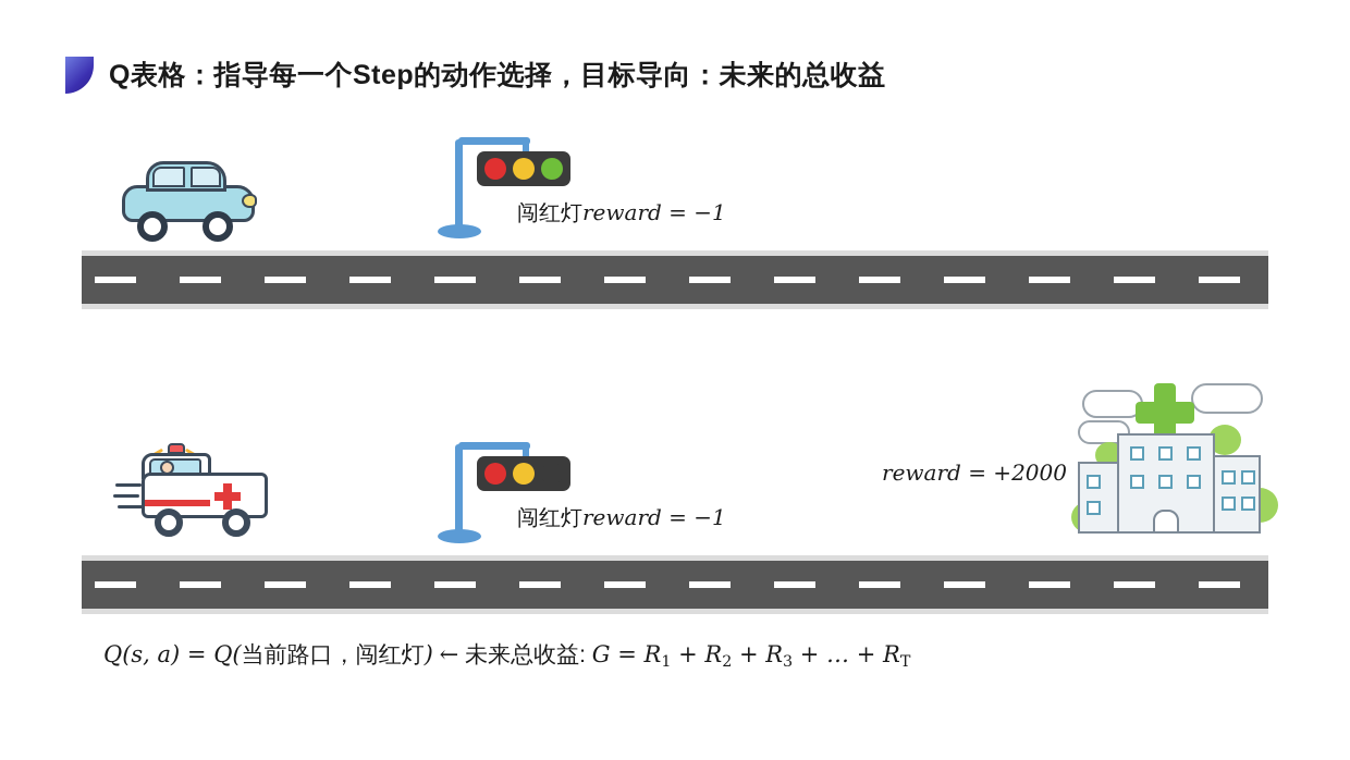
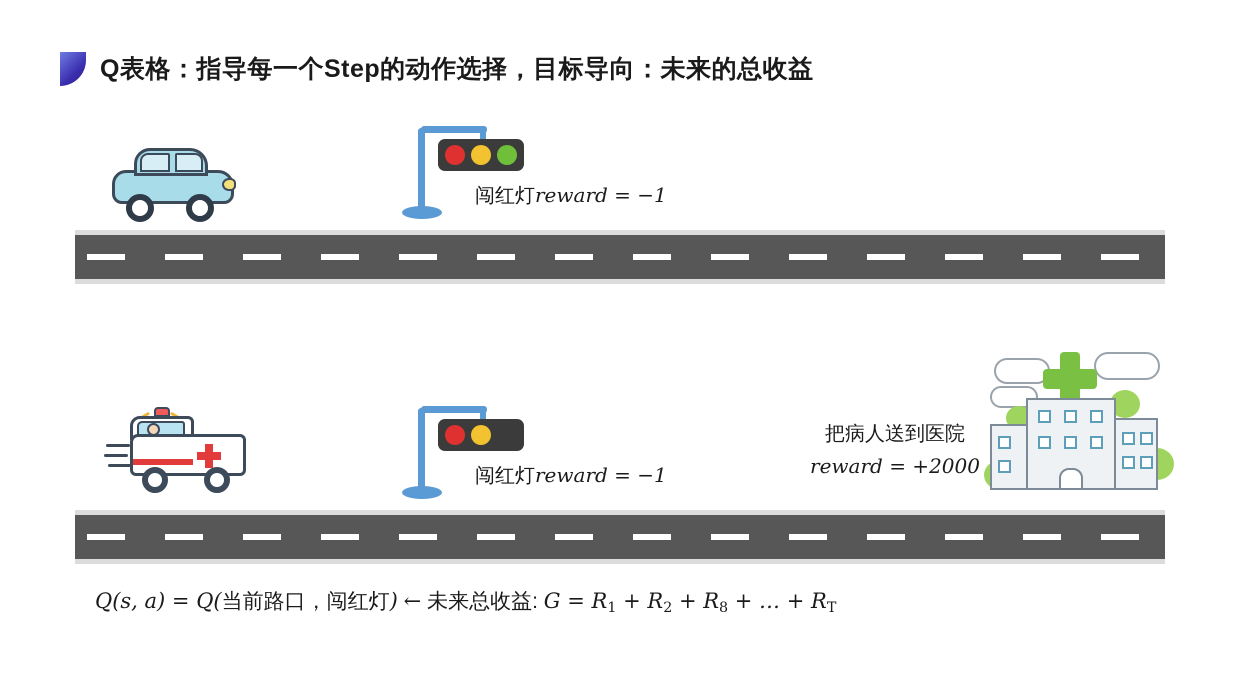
  Q表格：指导每一个Step的动作选择，目标导向：未来的总收益
  闯红灯reward = −1
  闯红灯reward = −1
+ 把病人送到医院
  reward = +2000
- Q(s, a) = Q(当前路口，闯红灯) ← 未来总收益: G = R1 + R2 + R3 + … + RT
+ Q(s, a) = Q(当前路口，闯红灯) ← 未来总收益: G = R1 + R2 + R8 + … + RT
